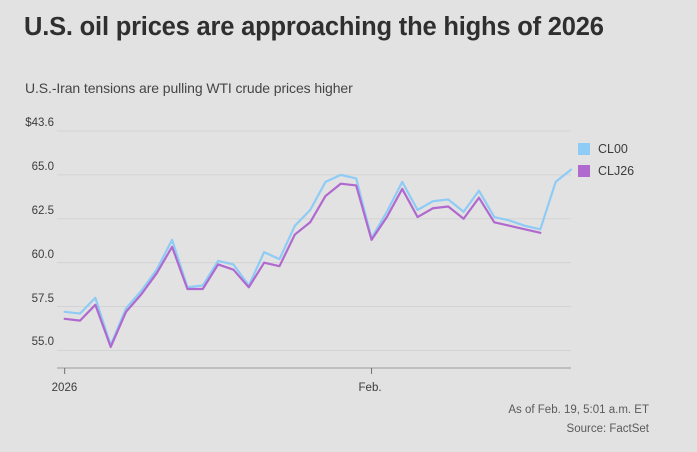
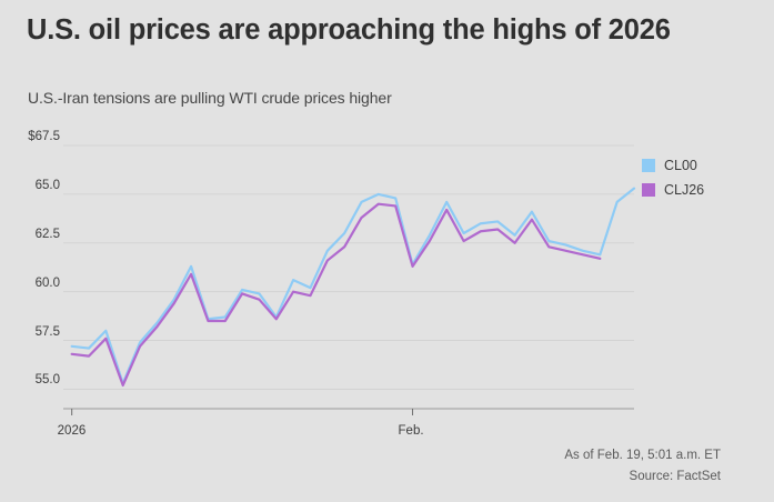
  U.S. oil prices are approaching the highs of 2026
  U.S.-Iran tensions are pulling WTI crude prices higher
- $43.6
+ $67.5
  65.0
  62.5
  60.0
  57.5
  55.0
  2026
  Feb.
  CL00
  CLJ26
  As of Feb. 19, 5:01 a.m. ET
  Source: FactSet
